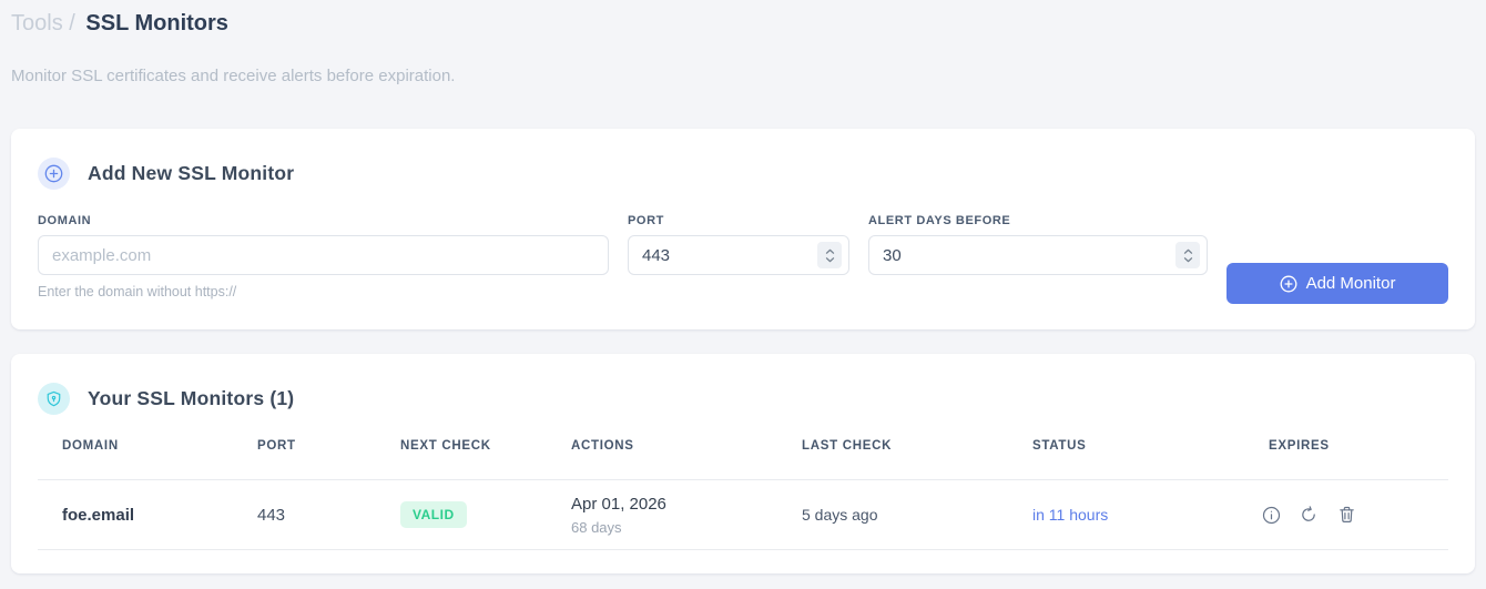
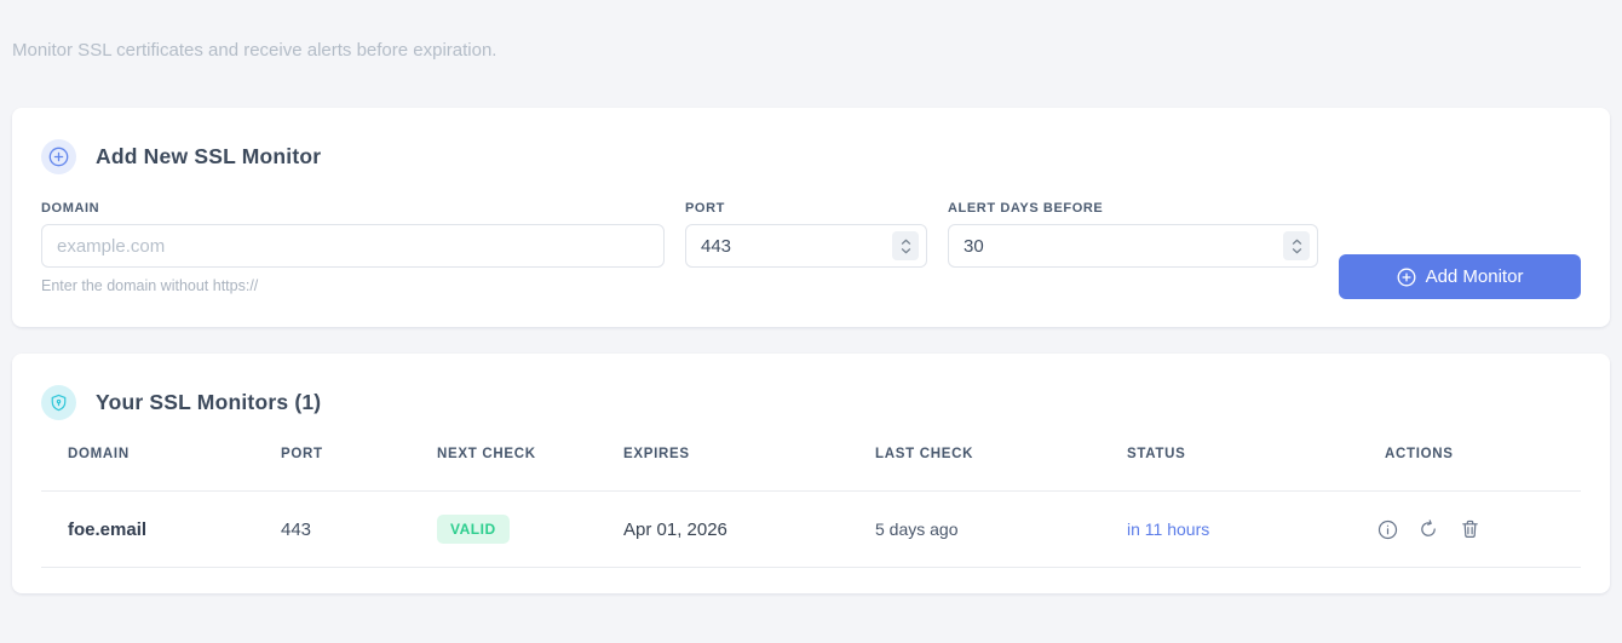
- Tools / SSL Monitors
  Monitor SSL certificates and receive alerts before expiration.
  Add New SSL Monitor
  DOMAIN
  example.com
  Enter the domain without https://
  PORT
  443
  ALERT DAYS BEFORE
  30
  Add Monitor
  Your SSL Monitors (1)
  DOMAIN
  PORT
  NEXT CHECK
- ACTIONS
+ EXPIRES
  LAST CHECK
  STATUS
- EXPIRES
+ ACTIONS
  foe.email
  443
  VALID
  Apr 01, 2026
- 68 days
  5 days ago
  in 11 hours
